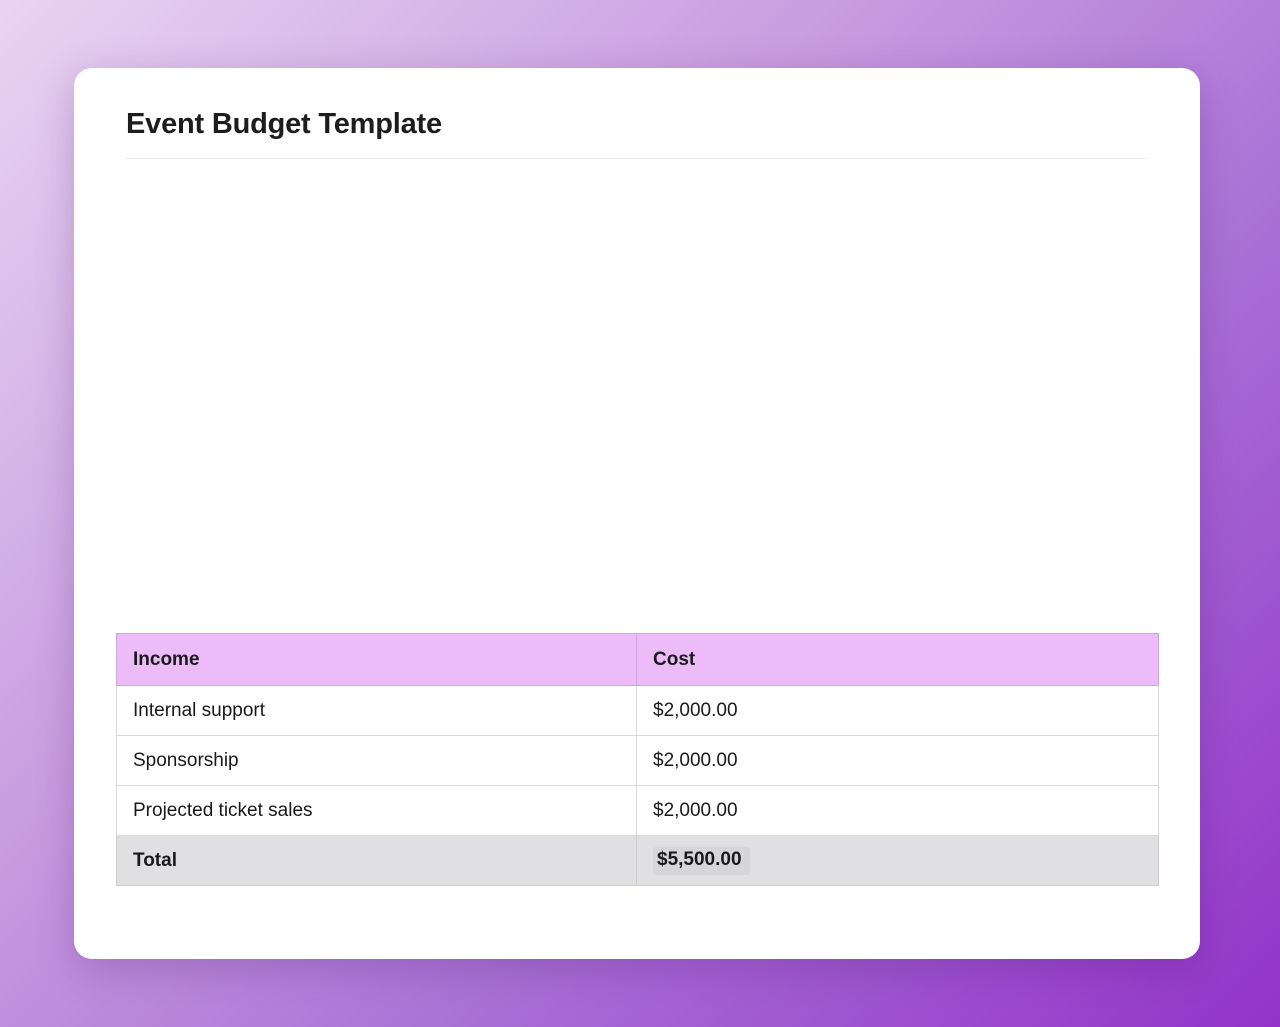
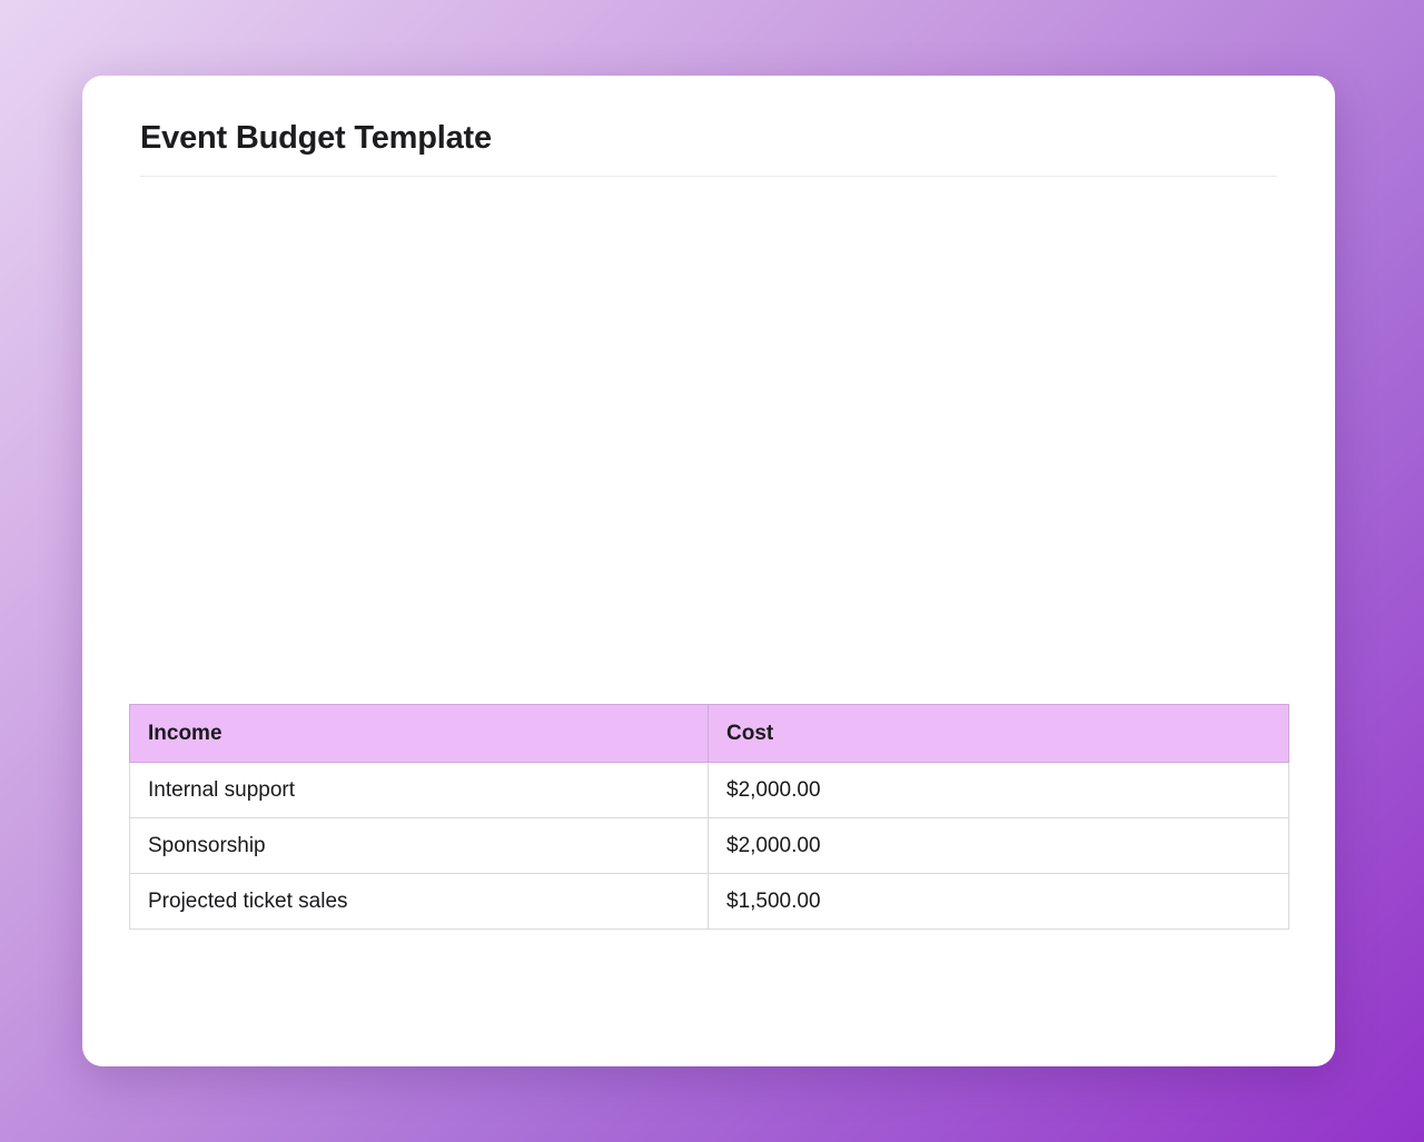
  Event Budget Template
  Income	Cost
  Internal support	$2,000.00
  Sponsorship	$2,000.00
- Projected ticket sales	$2,000.00
+ Projected ticket sales	$1,500.00
- Total	$5,500.00
